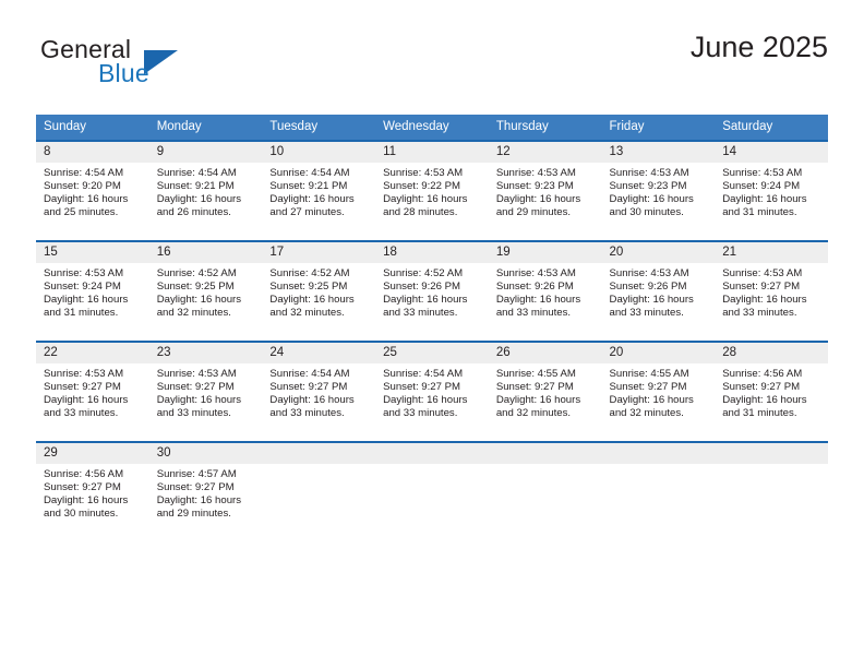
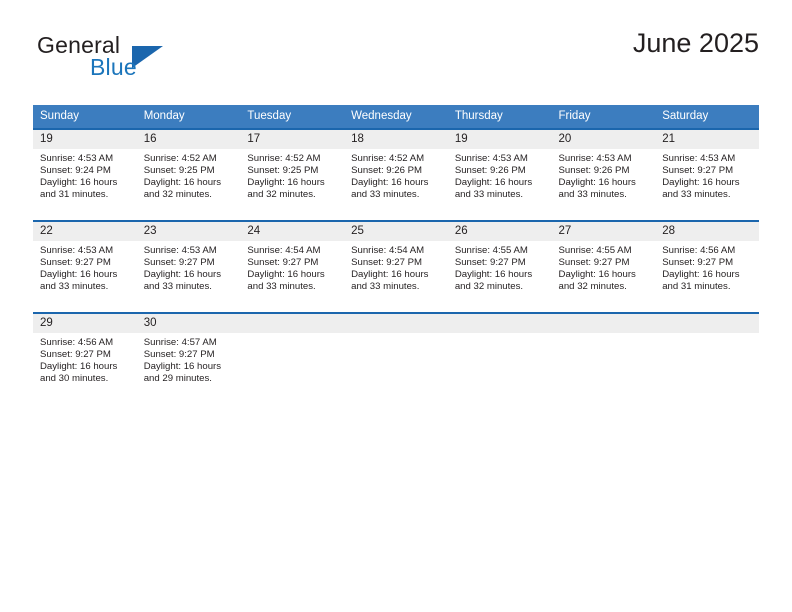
  General
  Blue
  June 2025
  Sunday	Monday	Tuesday	Wednesday	Thursday	Friday	Saturday
- 8Sunrise: 4:54 AMSunset: 9:20 PMDaylight: 16 hoursand 25 minutes.	9Sunrise: 4:54 AMSunset: 9:21 PMDaylight: 16 hoursand 26 minutes.	10Sunrise: 4:54 AMSunset: 9:21 PMDaylight: 16 hoursand 27 minutes.	11Sunrise: 4:53 AMSunset: 9:22 PMDaylight: 16 hoursand 28 minutes.	12Sunrise: 4:53 AMSunset: 9:23 PMDaylight: 16 hoursand 29 minutes.	13Sunrise: 4:53 AMSunset: 9:23 PMDaylight: 16 hoursand 30 minutes.	14Sunrise: 4:53 AMSunset: 9:24 PMDaylight: 16 hoursand 31 minutes.
- 15Sunrise: 4:53 AMSunset: 9:24 PMDaylight: 16 hoursand 31 minutes.	16Sunrise: 4:52 AMSunset: 9:25 PMDaylight: 16 hoursand 32 minutes.	17Sunrise: 4:52 AMSunset: 9:25 PMDaylight: 16 hoursand 32 minutes.	18Sunrise: 4:52 AMSunset: 9:26 PMDaylight: 16 hoursand 33 minutes.	19Sunrise: 4:53 AMSunset: 9:26 PMDaylight: 16 hoursand 33 minutes.	20Sunrise: 4:53 AMSunset: 9:26 PMDaylight: 16 hoursand 33 minutes.	21Sunrise: 4:53 AMSunset: 9:27 PMDaylight: 16 hoursand 33 minutes.
+ 19Sunrise: 4:53 AMSunset: 9:24 PMDaylight: 16 hoursand 31 minutes.	16Sunrise: 4:52 AMSunset: 9:25 PMDaylight: 16 hoursand 32 minutes.	17Sunrise: 4:52 AMSunset: 9:25 PMDaylight: 16 hoursand 32 minutes.	18Sunrise: 4:52 AMSunset: 9:26 PMDaylight: 16 hoursand 33 minutes.	19Sunrise: 4:53 AMSunset: 9:26 PMDaylight: 16 hoursand 33 minutes.	20Sunrise: 4:53 AMSunset: 9:26 PMDaylight: 16 hoursand 33 minutes.	21Sunrise: 4:53 AMSunset: 9:27 PMDaylight: 16 hoursand 33 minutes.
- 22Sunrise: 4:53 AMSunset: 9:27 PMDaylight: 16 hoursand 33 minutes.	23Sunrise: 4:53 AMSunset: 9:27 PMDaylight: 16 hoursand 33 minutes.	24Sunrise: 4:54 AMSunset: 9:27 PMDaylight: 16 hoursand 33 minutes.	25Sunrise: 4:54 AMSunset: 9:27 PMDaylight: 16 hoursand 33 minutes.	26Sunrise: 4:55 AMSunset: 9:27 PMDaylight: 16 hoursand 32 minutes.	20Sunrise: 4:55 AMSunset: 9:27 PMDaylight: 16 hoursand 32 minutes.	28Sunrise: 4:56 AMSunset: 9:27 PMDaylight: 16 hoursand 31 minutes.
+ 22Sunrise: 4:53 AMSunset: 9:27 PMDaylight: 16 hoursand 33 minutes.	23Sunrise: 4:53 AMSunset: 9:27 PMDaylight: 16 hoursand 33 minutes.	24Sunrise: 4:54 AMSunset: 9:27 PMDaylight: 16 hoursand 33 minutes.	25Sunrise: 4:54 AMSunset: 9:27 PMDaylight: 16 hoursand 33 minutes.	26Sunrise: 4:55 AMSunset: 9:27 PMDaylight: 16 hoursand 32 minutes.	27Sunrise: 4:55 AMSunset: 9:27 PMDaylight: 16 hoursand 32 minutes.	28Sunrise: 4:56 AMSunset: 9:27 PMDaylight: 16 hoursand 31 minutes.
  29Sunrise: 4:56 AMSunset: 9:27 PMDaylight: 16 hoursand 30 minutes.	30Sunrise: 4:57 AMSunset: 9:27 PMDaylight: 16 hoursand 29 minutes.
